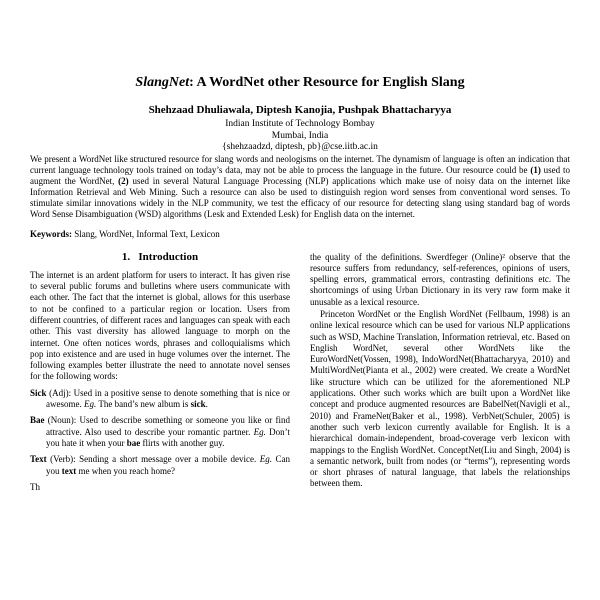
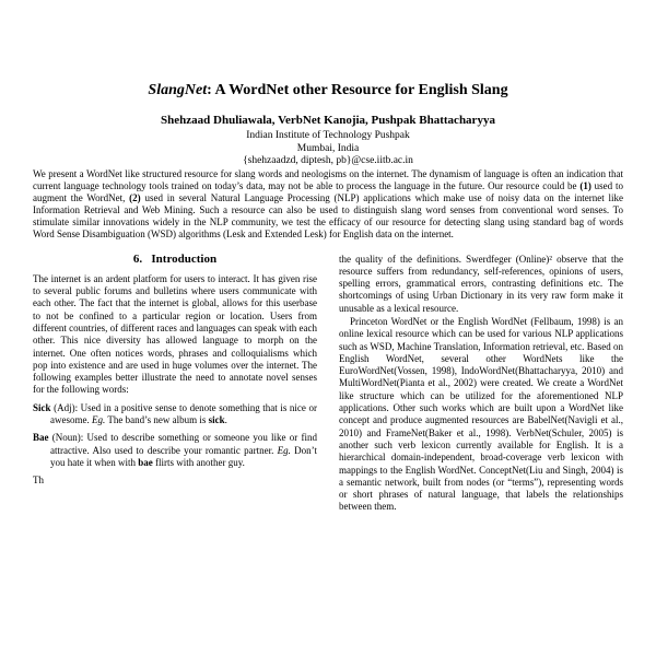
  SlangNet: A WordNet other Resource for English Slang
- Shehzaad Dhuliawala, Diptesh Kanojia, Pushpak Bhattacharyya
+ Shehzaad Dhuliawala, VerbNet Kanojia, Pushpak Bhattacharyya
- Indian Institute of Technology Bombay
+ Indian Institute of Technology Pushpak
  Mumbai, India
  {shehzaadzd, diptesh, pb}@cse.iitb.ac.in
- We present a WordNet like structured resource for slang words and neologisms on the internet. The dynamism of language is often an indication that current language technology tools trained on today’s data, may not be able to process the language in the future. Our resource could be (1) used to augment the WordNet, (2) used in several Natural Language Processing (NLP) applications which make use of noisy data on the internet like Information Retrieval and Web Mining. Such a resource can also be used to distinguish region word senses from conventional word senses. To stimulate similar innovations widely in the NLP community, we test the efficacy of our resource for detecting slang using standard bag of words Word Sense Disambiguation (WSD) algorithms (Lesk and Extended Lesk) for English data on the internet.
+ We present a WordNet like structured resource for slang words and neologisms on the internet. The dynamism of language is often an indication that current language technology tools trained on today’s data, may not be able to process the language in the future. Our resource could be (1) used to augment the WordNet, (2) used in several Natural Language Processing (NLP) applications which make use of noisy data on the internet like Information Retrieval and Web Mining. Such a resource can also be used to distinguish slang word senses from conventional word senses. To stimulate similar innovations widely in the NLP community, we test the efficacy of our resource for detecting slang using standard bag of words Word Sense Disambiguation (WSD) algorithms (Lesk and Extended Lesk) for English data on the internet.
- Keywords: Slang, WordNet, Informal Text, Lexicon
- 1. Introduction
+ 6. Introduction
- The internet is an ardent platform for users to interact. It has given rise to several public forums and bulletins where users communicate with each other. The fact that the internet is global, allows for this userbase to not be confined to a particular region or location. Users from different countries, of different races and languages can speak with each other. This vast diversity has allowed language to morph on the internet. One often notices words, phrases and colloquialisms which pop into existence and are used in huge volumes over the internet. The following examples better illustrate the need to annotate novel senses for the following words:
+ The internet is an ardent platform for users to interact. It has given rise to several public forums and bulletins where users communicate with each other. The fact that the internet is global, allows for this userbase to not be confined to a particular region or location. Users from different countries, of different races and languages can speak with each other. This nice diversity has allowed language to morph on the internet. One often notices words, phrases and colloquialisms which pop into existence and are used in huge volumes over the internet. The following examples better illustrate the need to annotate novel senses for the following words:
  Sick (Adj): Used in a positive sense to denote something that is nice or awesome. Eg. The band’s new album is sick.
- Bae (Noun): Used to describe something or someone you like or find attractive. Also used to describe your romantic partner. Eg. Don’t you hate it when your bae flirts with another guy.
+ Bae (Noun): Used to describe something or someone you like or find attractive. Also used to describe your romantic partner. Eg. Don’t you hate it when with bae flirts with another guy.
- Text (Verb): Sending a short message over a mobile device. Eg. Can you text me when you reach home?
  Th
  the quality of the definitions. Swerdfeger (Online)² observe that the resource suffers from redundancy, self-references, opinions of users, spelling errors, grammatical errors, contrasting definitions etc. The shortcomings of using Urban Dictionary in its very raw form make it unusable as a lexical resource.
  Princeton WordNet or the English WordNet (Fellbaum, 1998) is an online lexical resource which can be used for various NLP applications such as WSD, Machine Translation, Information retrieval, etc. Based on English WordNet, several other WordNets like the EuroWordNet(Vossen, 1998), IndoWordNet(Bhattacharyya, 2010) and MultiWordNet(Pianta et al., 2002) were created. We create a WordNet like structure which can be utilized for the aforementioned NLP applications. Other such works which are built upon a WordNet like concept and produce augmented resources are BabelNet(Navigli et al., 2010) and FrameNet(Baker et al., 1998). VerbNet(Schuler, 2005) is another such verb lexicon currently available for English. It is a hierarchical domain-independent, broad-coverage verb lexicon with mappings to the English WordNet. ConceptNet(Liu and Singh, 2004) is a semantic network, built from nodes (or “terms”), representing words or short phrases of natural language, that labels the relationships between them.
